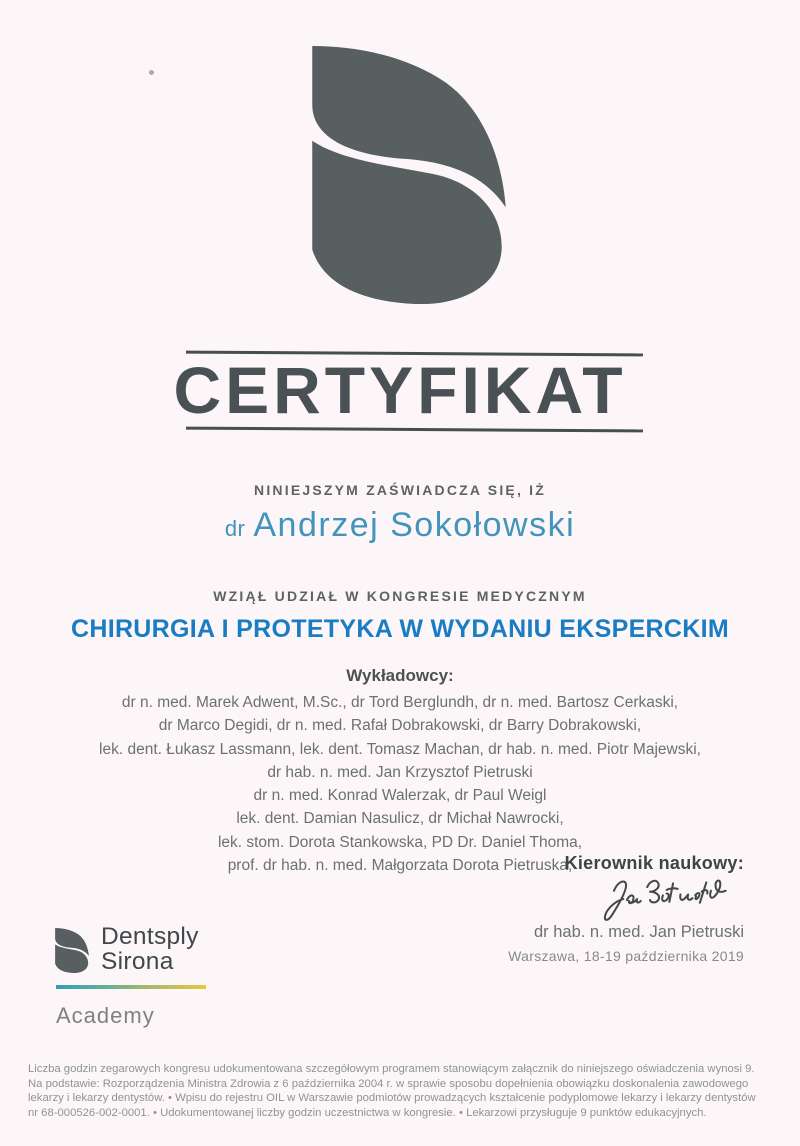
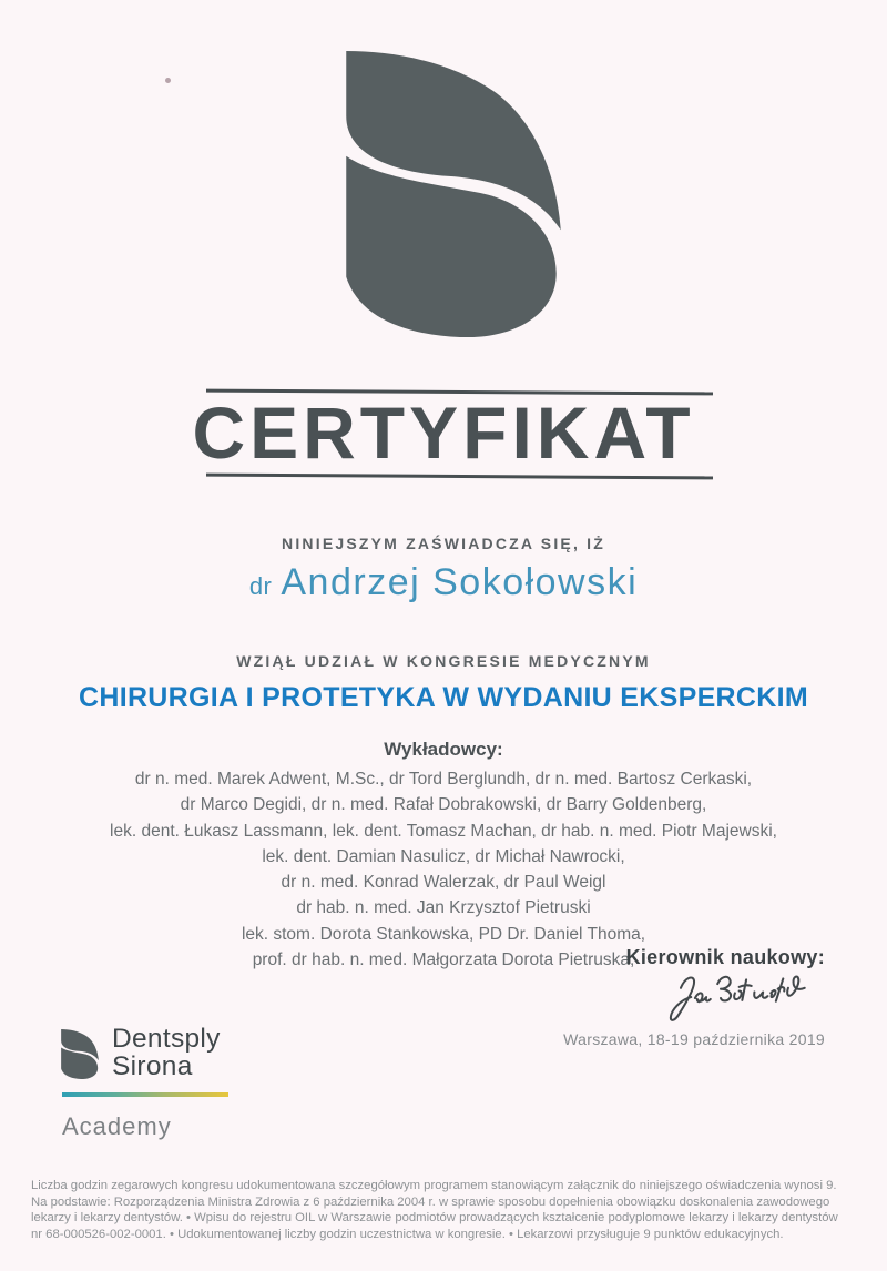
  CERTYFIKAT
  NINIEJSZYM ZAŚWIADCZA SIĘ, IŻ
  dr Andrzej Sokołowski
  WZIĄŁ UDZIAŁ W KONGRESIE MEDYCZNYM
  CHIRURGIA I PROTETYKA W WYDANIU EKSPERCKIM
  Wykładowcy:
  dr n. med. Marek Adwent, M.Sc., dr Tord Berglundh, dr n. med. Bartosz Cerkaski,
- dr Marco Degidi, dr n. med. Rafał Dobrakowski, dr Barry Dobrakowski,
+ dr Marco Degidi, dr n. med. Rafał Dobrakowski, dr Barry Goldenberg,
  lek. dent. Łukasz Lassmann, lek. dent. Tomasz Machan, dr hab. n. med. Piotr Majewski,
- dr hab. n. med. Jan Krzysztof Pietruski
+ lek. dent. Damian Nasulicz, dr Michał Nawrocki,
  dr n. med. Konrad Walerzak, dr Paul Weigl
- lek. dent. Damian Nasulicz, dr Michał Nawrocki,
+ dr hab. n. med. Jan Krzysztof Pietruski
  lek. stom. Dorota Stankowska, PD Dr. Daniel Thoma,
  prof. dr hab. n. med. Małgorzata Dorota Pietruska,
  Kierownik naukowy:
- dr hab. n. med. Jan Pietruski
  Warszawa, 18-19 października 2019
  Dentsply
  Sirona
  Academy
  Liczba godzin zegarowych kongresu udokumentowana szczegółowym programem stanowiącym załącznik do niniejszego oświadczenia wynosi 9.
  Na podstawie: Rozporządzenia Ministra Zdrowia z 6 października 2004 r. w sprawie sposobu dopełnienia obowiązku doskonalenia zawodowego
  lekarzy i lekarzy dentystów. • Wpisu do rejestru OIL w Warszawie podmiotów prowadzących kształcenie podyplomowe lekarzy i lekarzy dentystów
  nr 68-000526-002-0001. • Udokumentowanej liczby godzin uczestnictwa w kongresie. • Lekarzowi przysługuje 9 punktów edukacyjnych.
